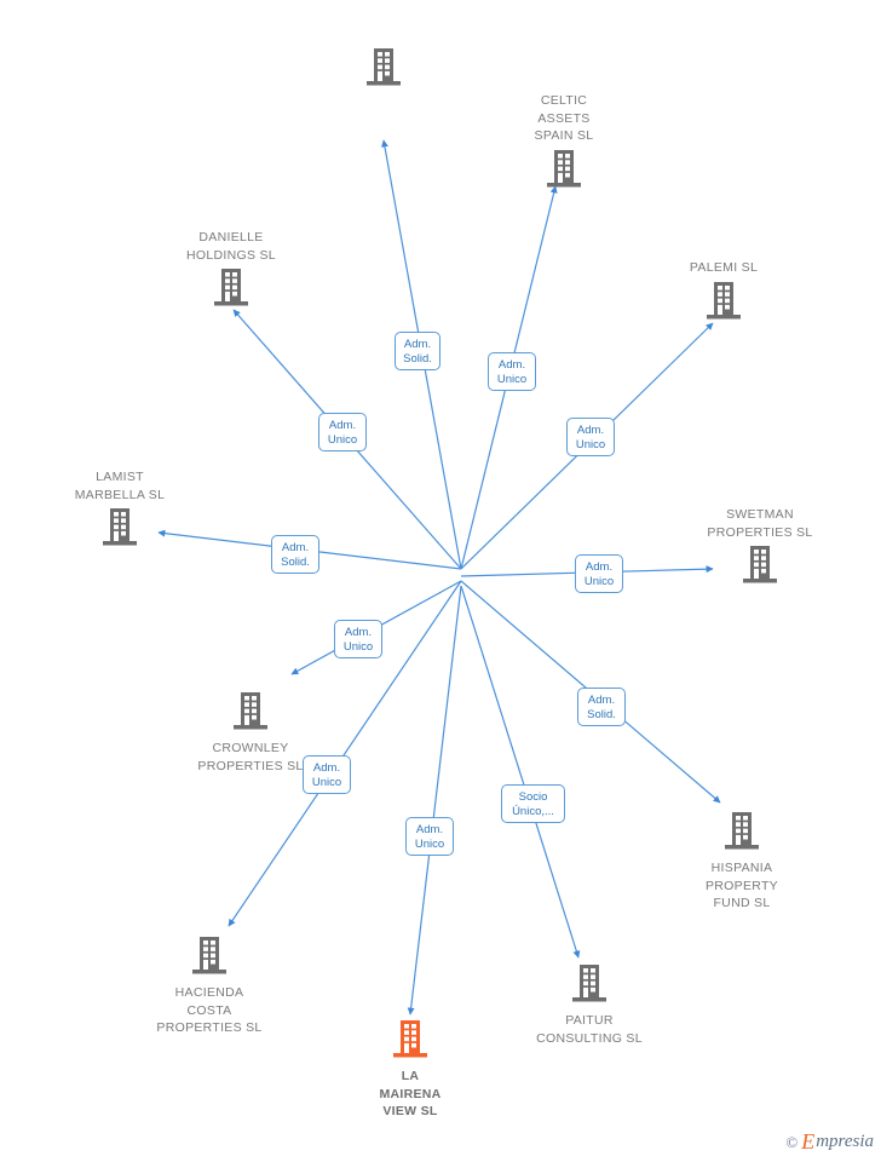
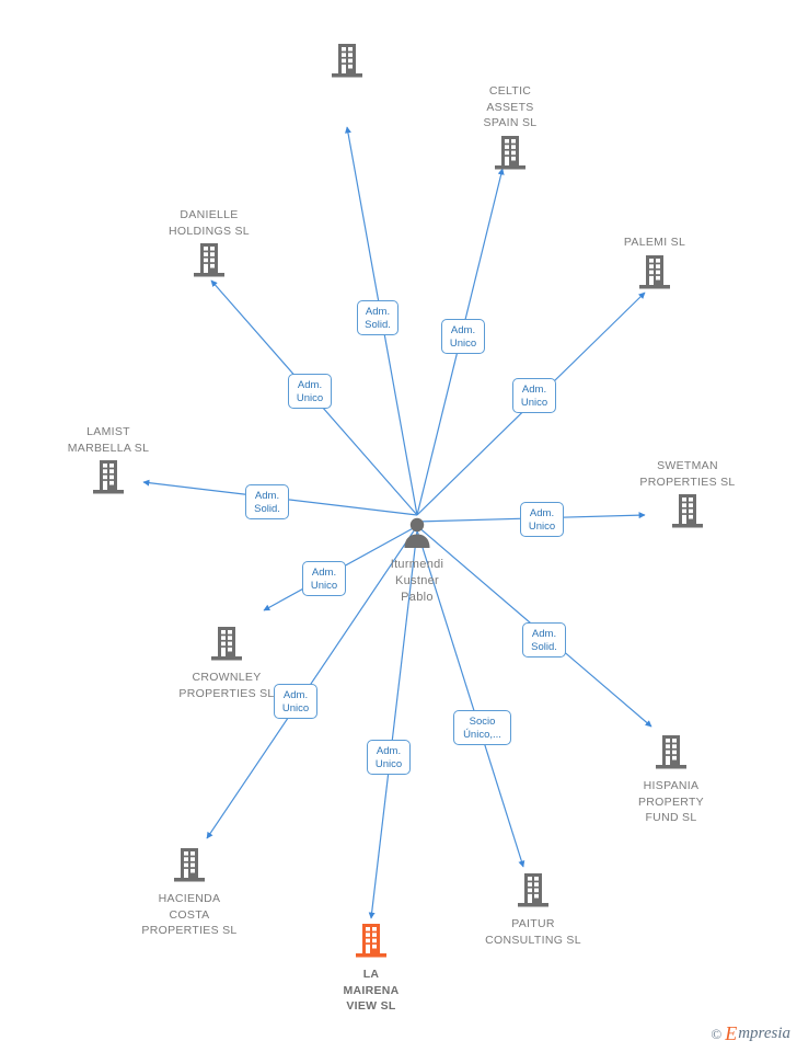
  CELTIC
  ASSETS
  SPAIN SL
  DANIELLE
  HOLDINGS SL
  PALEMI SL
  LAMIST
  MARBELLA SL
  SWETMAN
  PROPERTIES SL
  CROWNLEY
  PROPERTIES SL
  HISPANIA
  PROPERTY
  FUND SL
  HACIENDA
  COSTA
  PROPERTIES SL
  PAITUR
  CONSULTING SL
  LA
  MAIRENA
  VIEW SL
  Adm.
  Solid.
  Adm.
  Unico
  Adm.
  Unico
  Adm.
  Unico
  Adm.
  Solid.
  Adm.
  Unico
  Adm.
  Unico
  Adm.
  Solid.
  Adm.
  Unico
  Adm.
  Unico
  Socio
  Único,...
+ Iturmendi
+ Kustner
+ Pablo
  ©
  E
  mpresia
